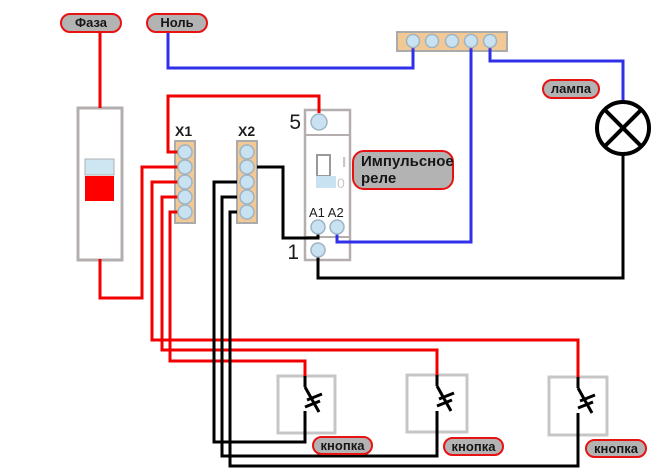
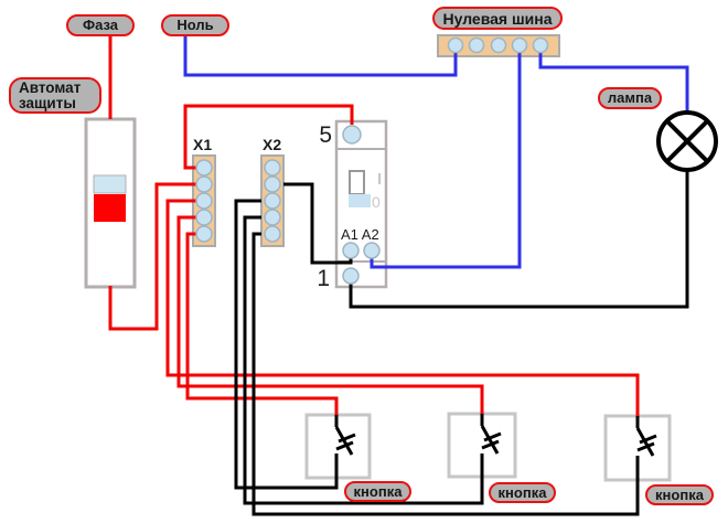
  I
  0
  X1
  X2
  5
  1
  A1 A2
  Фаза
  Ноль
+ Нулевая шина
+ Автомат
+ защиты
  лампа
- Импульсное
- реле
  кнопка
  кнопка
  кнопка
